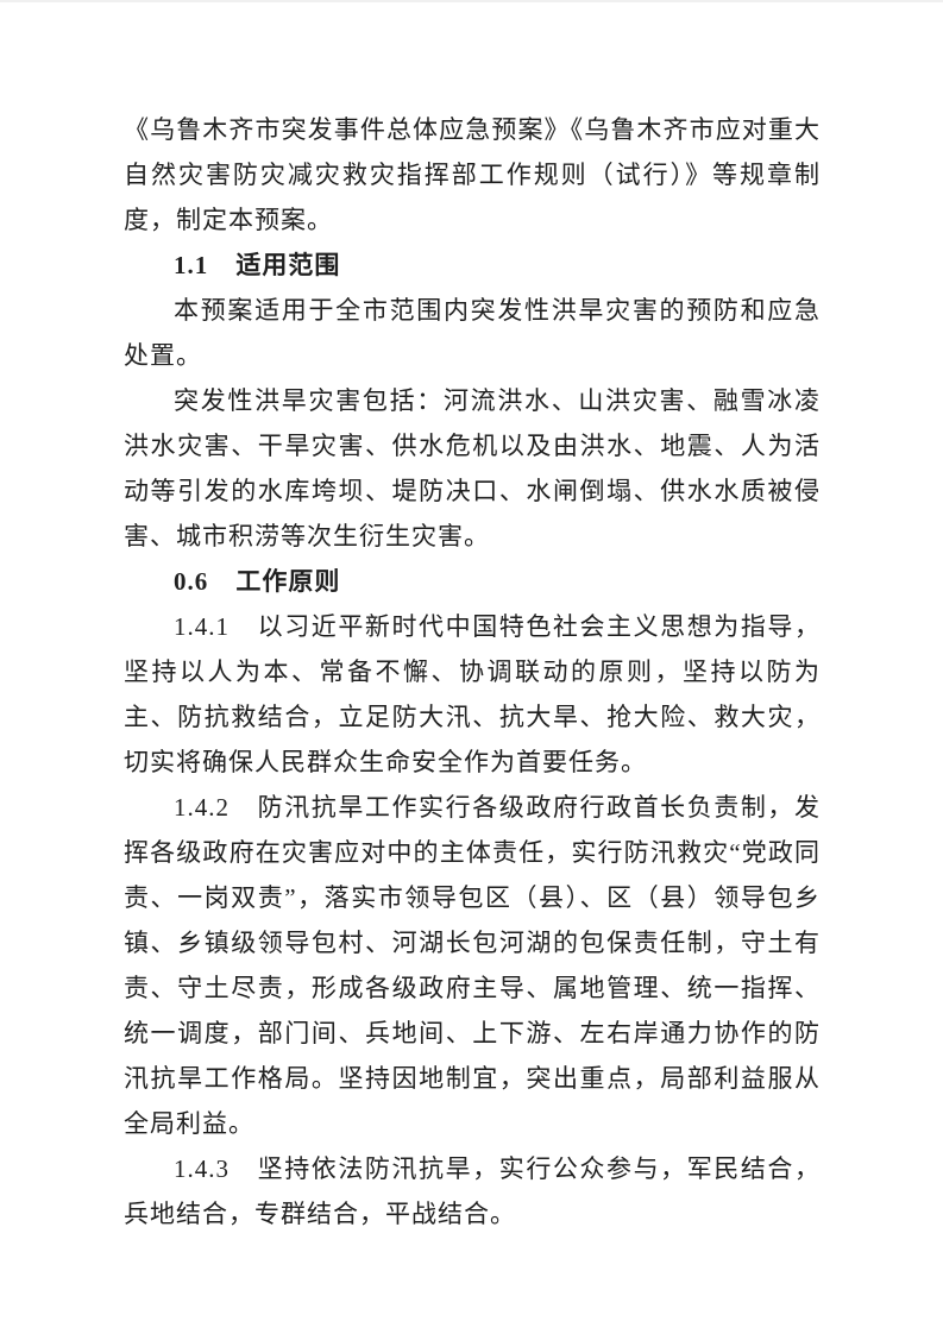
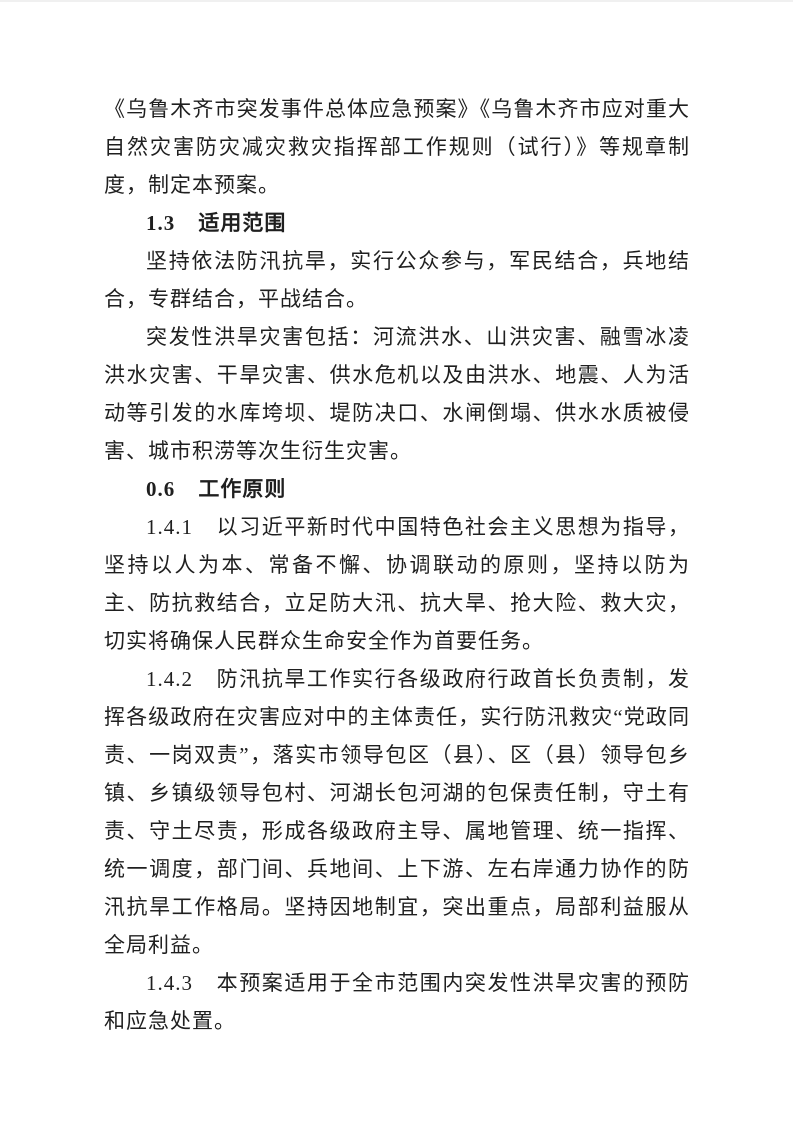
  《乌鲁木齐市突发事件总体应急预案》《乌鲁木齐市应对重大自然灾害防灾减灾救灾指挥部工作规则（试行）》等规章制度，制定本预案。
- 1.1 适用范围
+ 1.3 适用范围
- 本预案适用于全市范围内突发性洪旱灾害的预防和应急处置。
+ 坚持依法防汛抗旱，实行公众参与，军民结合，兵地结合，专群结合，平战结合。
  突发性洪旱灾害包括：河流洪水、山洪灾害、融雪冰凌洪水灾害、干旱灾害、供水危机以及由洪水、地震、人为活动等引发的水库垮坝、堤防决口、水闸倒塌、供水水质被侵害、城市积涝等次生衍生灾害。
  0.6 工作原则
  1.4.1 以习近平新时代中国特色社会主义思想为指导，坚持以人为本、常备不懈、协调联动的原则，坚持以防为主、防抗救结合，立足防大汛、抗大旱、抢大险、救大灾，切实将确保人民群众生命安全作为首要任务。
  1.4.2 防汛抗旱工作实行各级政府行政首长负责制，发挥各级政府在灾害应对中的主体责任，实行防汛救灾“党政同责、一岗双责”，落实市领导包区（县）、区（县）领导包乡镇、乡镇级领导包村、河湖长包河湖的包保责任制，守土有责、守土尽责，形成各级政府主导、属地管理、统一指挥、统一调度，部门间、兵地间、上下游、左右岸通力协作的防汛抗旱工作格局。坚持因地制宜，突出重点，局部利益服从全局利益。
- 1.4.3 坚持依法防汛抗旱，实行公众参与，军民结合，兵地结合，专群结合，平战结合。
+ 1.4.3 本预案适用于全市范围内突发性洪旱灾害的预防和应急处置。
